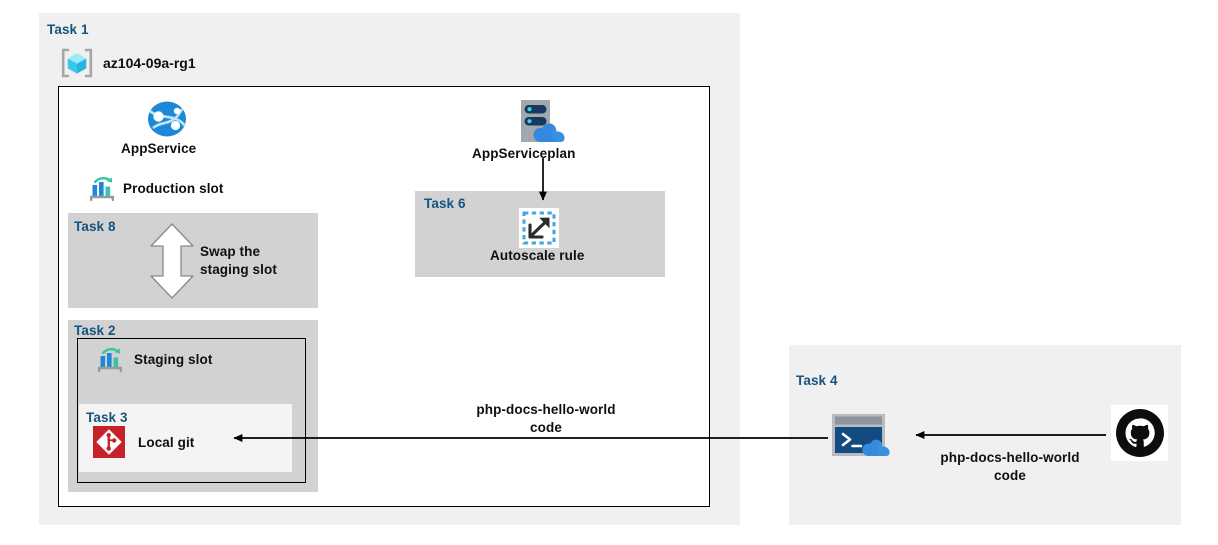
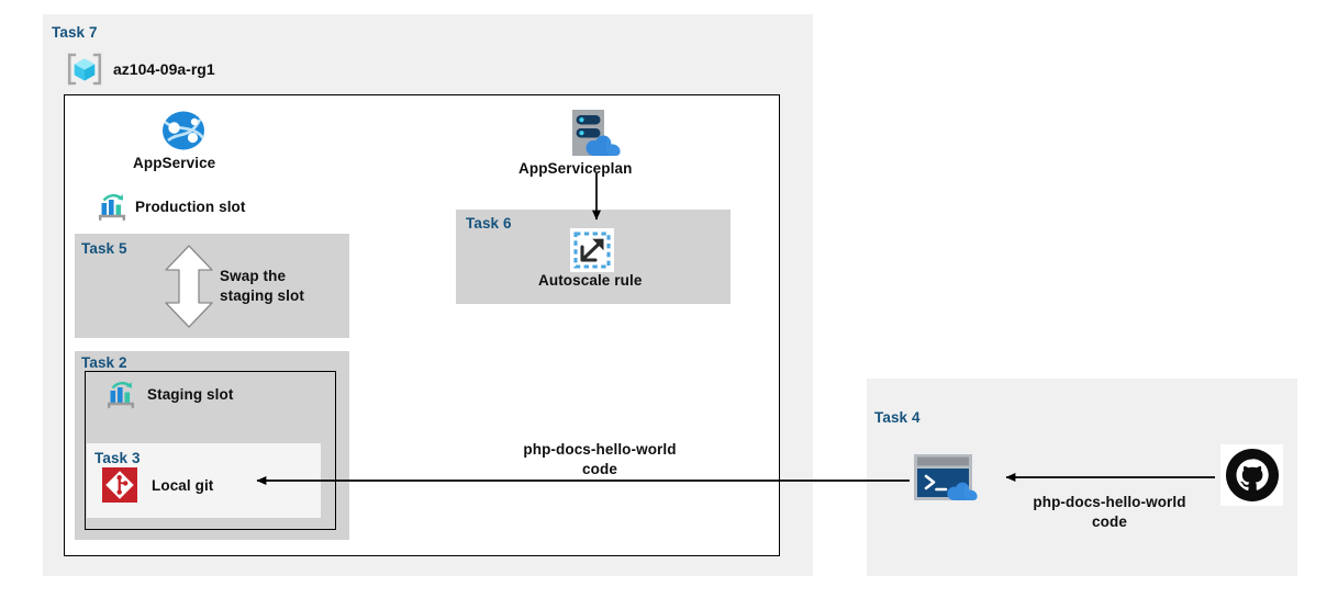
- Task 1
+ Task 7
  az104-09a-rg1
  AppService
  Production slot
- Task 8
+ Task 5
  Swap the
  staging slot
  Task 2
  Staging slot
  Task 3
  Local git
  AppServiceplan
  Task 6
  Autoscale rule
  php-docs-hello-world
  code
  Task 4
  php-docs-hello-world
  code
